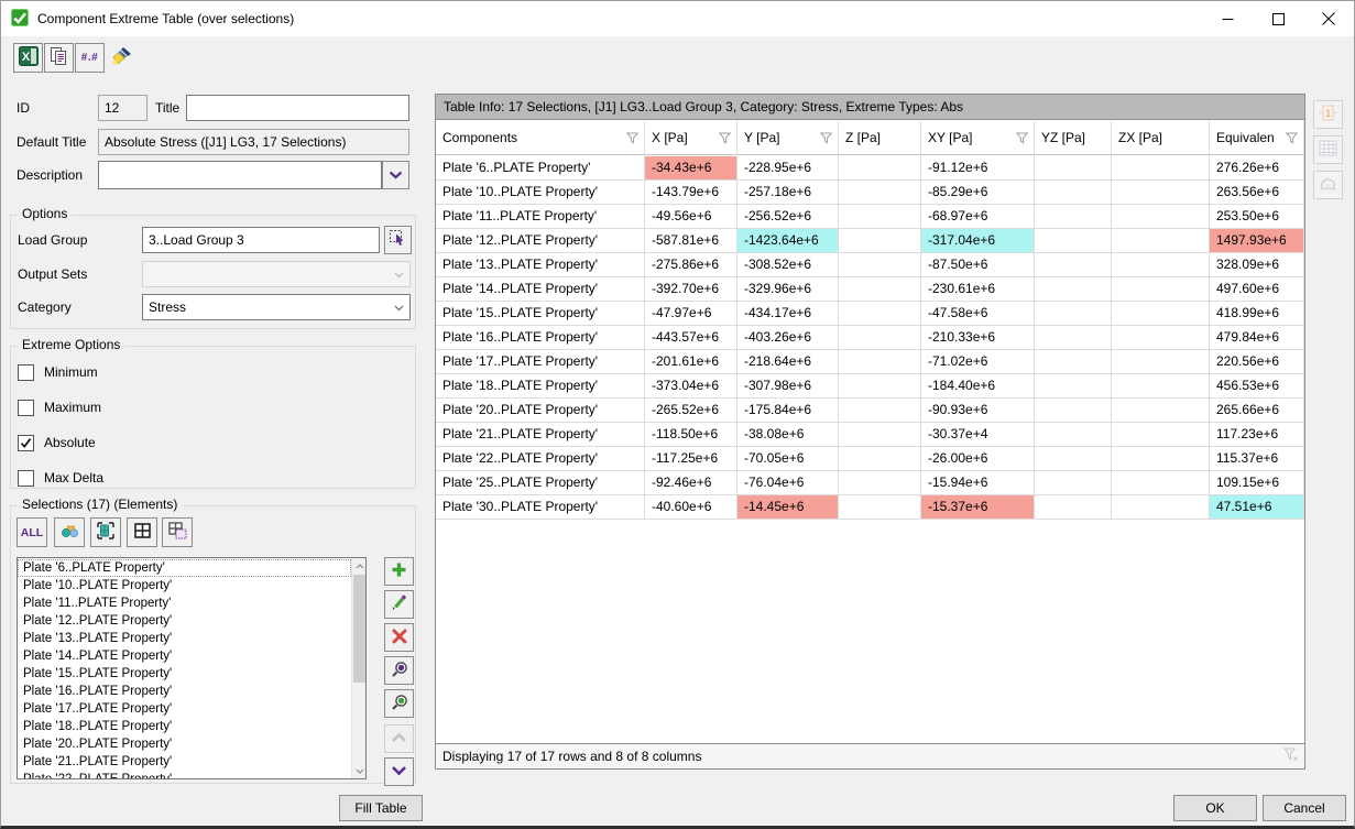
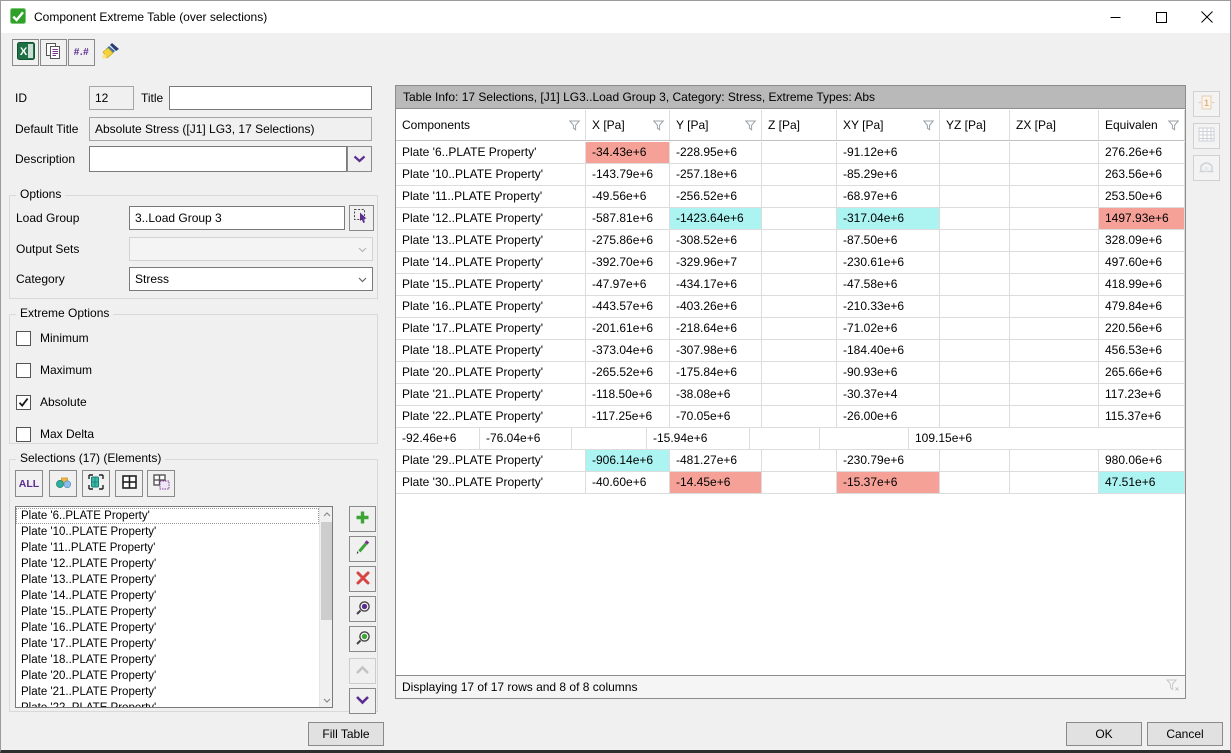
  Component Extreme Table (over selections)
  X
  #.#
  ID
  12
  Title
  Default Title
  Absolute Stress ([J1] LG3, 17 Selections)
  Description
  Options
  Load Group
  3..Load Group 3
  Output Sets
  Category
  Stress
  Extreme Options
  Minimum
  Maximum
  Absolute
  Max Delta
  Selections (17) (Elements)
  ALL
  Plate '6..PLATE Property'
  Plate '10..PLATE Property'
  Plate '11..PLATE Property'
  Plate '12..PLATE Property'
  Plate '13..PLATE Property'
  Plate '14..PLATE Property'
  Plate '15..PLATE Property'
  Plate '16..PLATE Property'
  Plate '17..PLATE Property'
  Plate '18..PLATE Property'
  Plate '20..PLATE Property'
  Plate '21..PLATE Property'
  Table Info: 17 Selections, [J1] LG3..Load Group 3, Category: Stress, Extreme Types: Abs
  Components
  X [Pa]
  Y [Pa]
  Z [Pa]
  XY [Pa]
  YZ [Pa]
  ZX [Pa]
  Equivalen
  Plate '6..PLATE Property'
  -34.43e+6
  -228.95e+6
  -91.12e+6
  276.26e+6
  Plate '10..PLATE Property'
  -143.79e+6
  -257.18e+6
  -85.29e+6
  263.56e+6
  Plate '11..PLATE Property'
  -49.56e+6
  -256.52e+6
  -68.97e+6
  253.50e+6
  Plate '12..PLATE Property'
  -587.81e+6
  -1423.64e+6
  -317.04e+6
  1497.93e+6
  Plate '13..PLATE Property'
  -275.86e+6
  -308.52e+6
  -87.50e+6
  328.09e+6
  Plate '14..PLATE Property'
  -392.70e+6
- -329.96e+6
+ -329.96e+7
  -230.61e+6
  497.60e+6
  Plate '15..PLATE Property'
  -47.97e+6
  -434.17e+6
  -47.58e+6
  418.99e+6
  Plate '16..PLATE Property'
  -443.57e+6
  -403.26e+6
  -210.33e+6
  479.84e+6
  Plate '17..PLATE Property'
  -201.61e+6
  -218.64e+6
  -71.02e+6
  220.56e+6
  Plate '18..PLATE Property'
  -373.04e+6
  -307.98e+6
  -184.40e+6
  456.53e+6
  Plate '20..PLATE Property'
  -265.52e+6
  -175.84e+6
  -90.93e+6
  265.66e+6
  Plate '21..PLATE Property'
  -118.50e+6
  -38.08e+6
  -30.37e+4
  117.23e+6
  Plate '22..PLATE Property'
  -117.25e+6
  -70.05e+6
  -26.00e+6
  115.37e+6
- Plate '25..PLATE Property'
  -92.46e+6
  -76.04e+6
  -15.94e+6
  109.15e+6
+ Plate '29..PLATE Property'
+ -906.14e+6
+ -481.27e+6
+ -230.79e+6
+ 980.06e+6
  Plate '30..PLATE Property'
  -40.60e+6
  -14.45e+6
  -15.37e+6
  47.51e+6
  Displaying 17 of 17 rows and 8 of 8 columns
  1
  Fill Table
  OK
  Cancel
